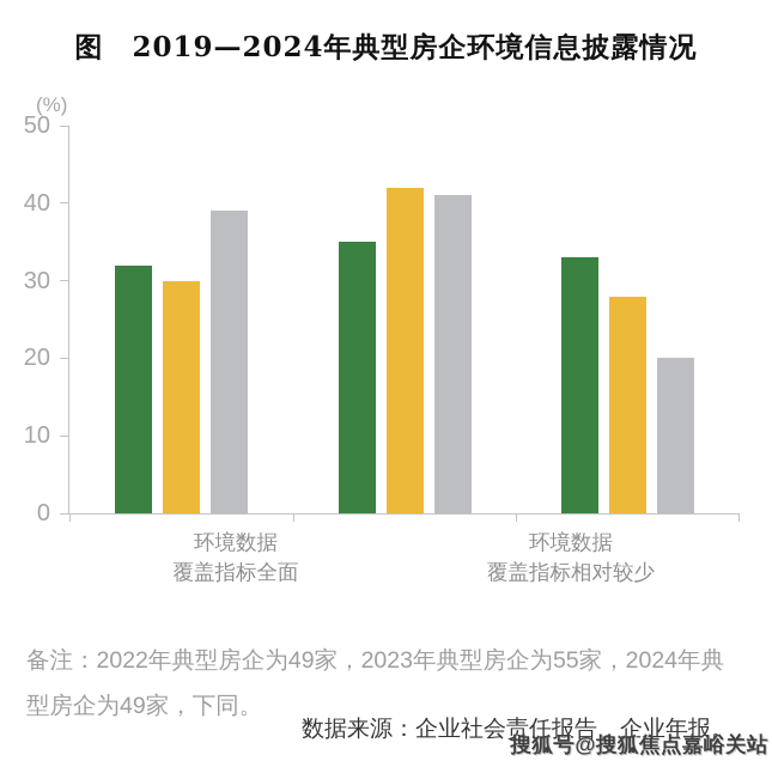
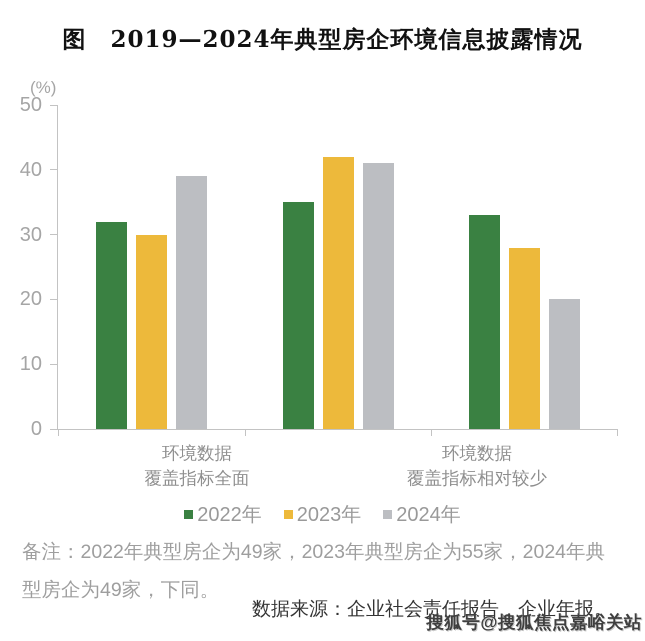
  图 2019—2024年典型房企环境信息披露情况
  (%)
  0
  10
  20
  30
  40
  50
  环境数据
  覆盖指标全面
  环境数据
  覆盖指标相对较少
+ 2022年
+ 2023年
+ 2024年
  备注：2022年典型房企为49家，2023年典型房企为55家，2024年典型房企为49家，下同。
  数据来源：企业社会责任报告、企业年报。
  搜狐号@搜狐焦点嘉峪关站
